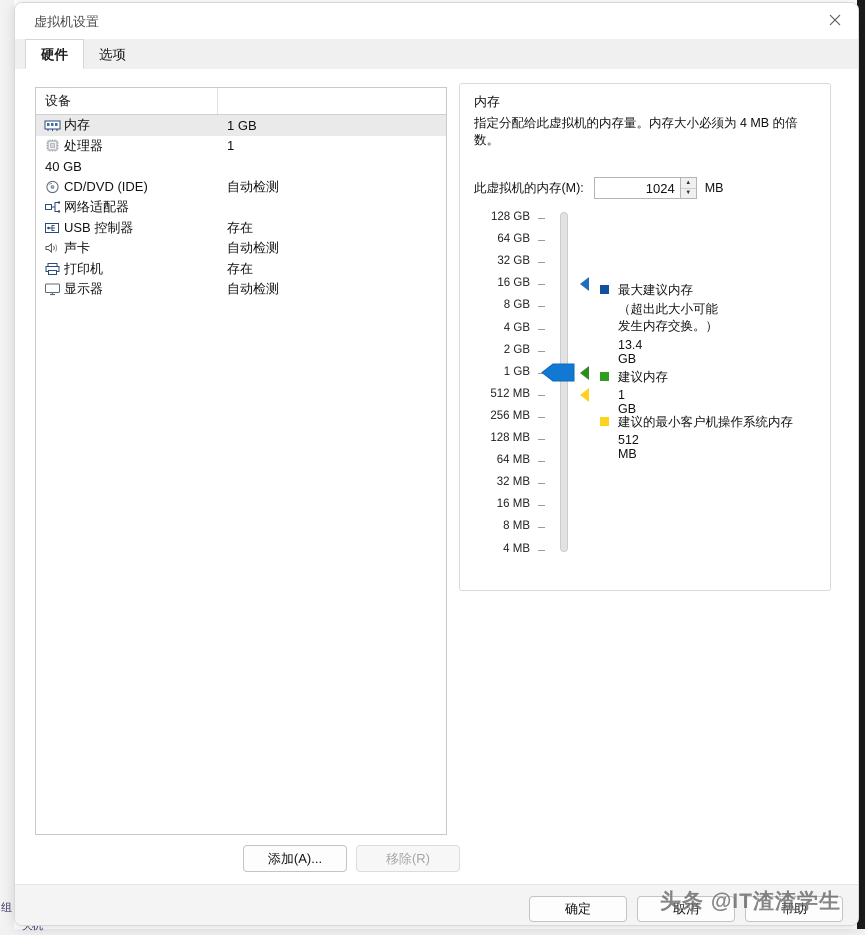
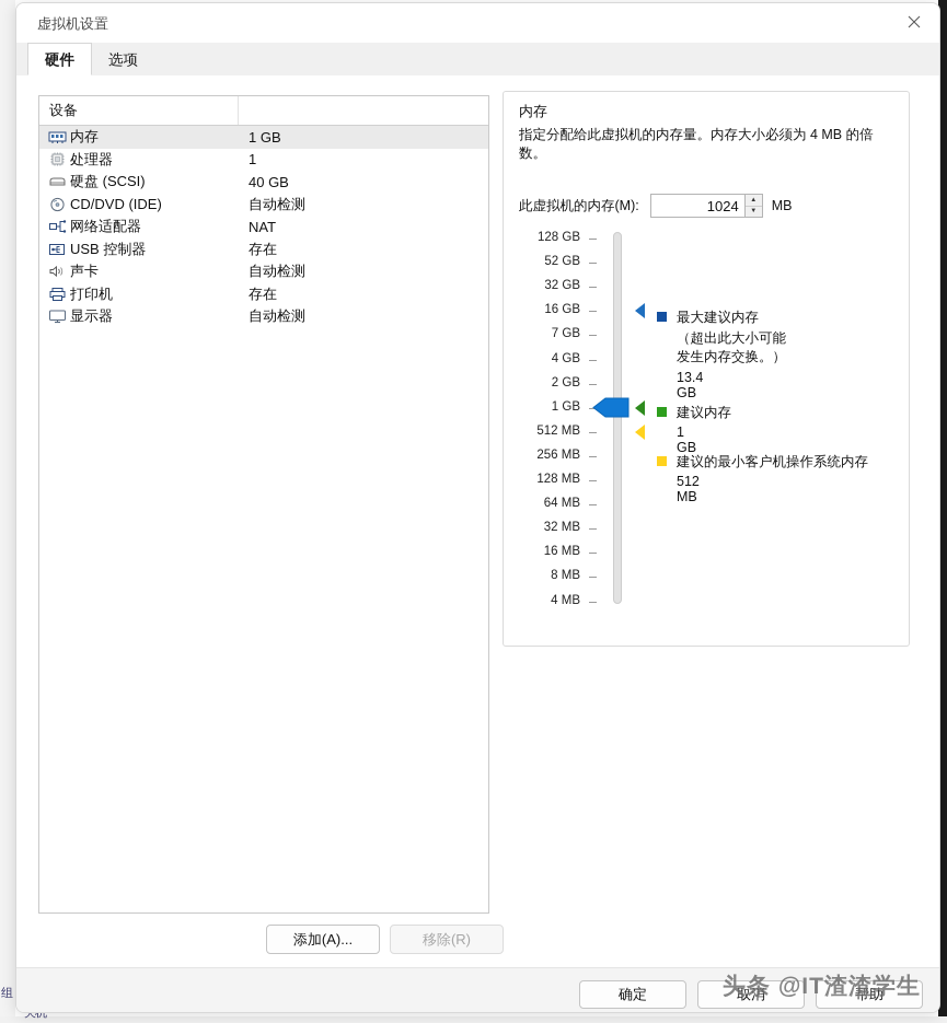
  组
  关机
  虚拟机设置
  硬件
  选项
  设备
  内存
  1 GB
  处理器
  1
+ 硬盘 (SCSI)
  40 GB
  CD/DVD (IDE)
  自动检测
  网络适配器
+ NAT
  USB 控制器
  存在
  声卡
  自动检测
  打印机
  存在
  显示器
  自动检测
  添加(A)...
  移除(R)
  内存
  指定分配给此虚拟机的内存量。内存大小必须为 4 MB 的倍数。
  此虚拟机的内存(M):
  1024
  MB
  128 GB
- 64 GB
+ 52 GB
  32 GB
  16 GB
- 8 GB
+ 7 GB
  4 GB
  2 GB
  1 GB
  512 MB
  256 MB
  128 MB
  64 MB
  32 MB
  16 MB
  8 MB
  4 MB
  最大建议内存
  （超出此大小可能
  发生内存交换。）
  13.4 GB
  建议内存
  1 GB
  建议的最小客户机操作系统内存
  512 MB
  确定
  取消
  帮助
  头条 @IT渣渣学生
